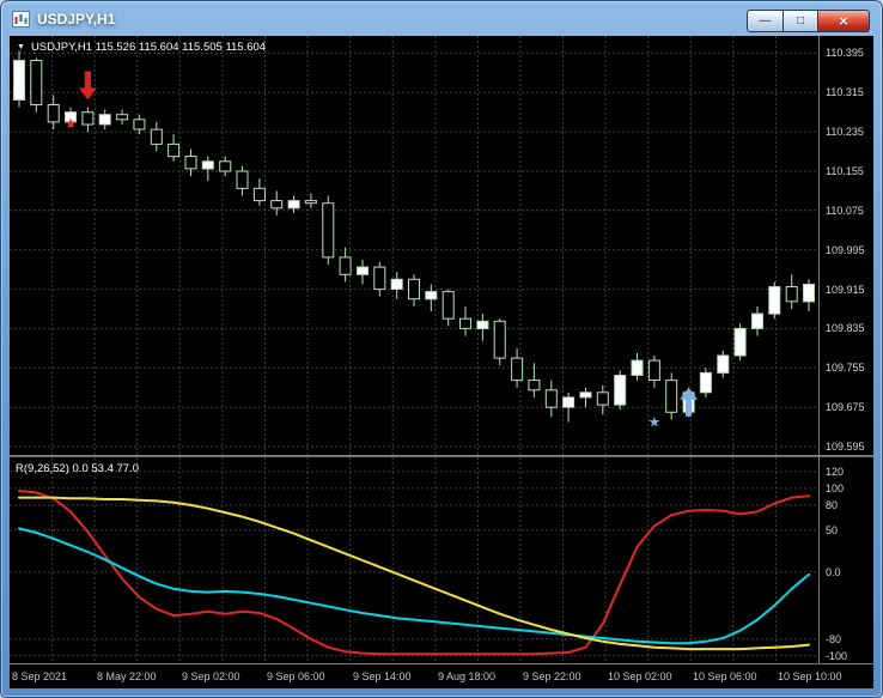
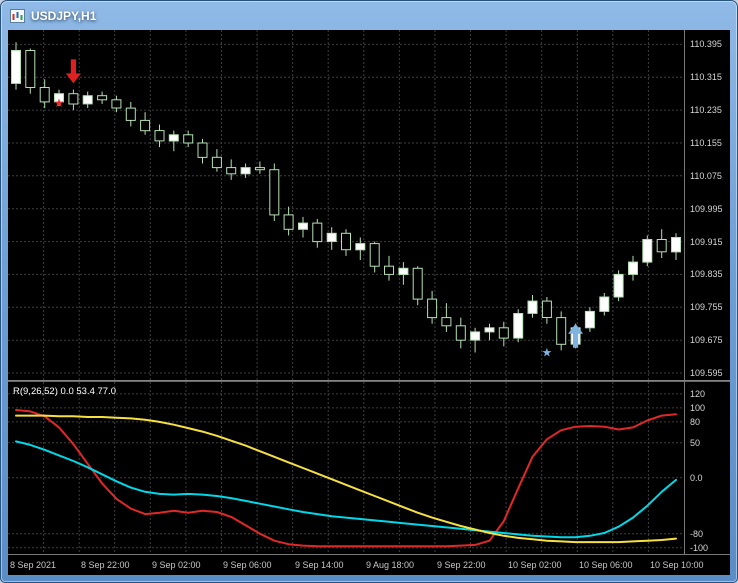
  USDJPY,H1
- —
- □
- ×
  ★
  ★
- USDJPY,H1 115.526 115.604 115.505 115.604
  R(9,26,52) 0.0 53.4 77.0
  110.395
  110.315
  110.235
  110.155
  110.075
  109.995
  109.915
  109.835
  109.755
  109.675
  109.595
  120
  100
  80
  50
  0.0
  -80
  -100
  8 Sep 2021
- 8 May 22:00
+ 8 Sep 22:00
  9 Sep 02:00
  9 Sep 06:00
  9 Sep 14:00
  9 Aug 18:00
  9 Sep 22:00
  10 Sep 02:00
  10 Sep 06:00
  10 Sep 10:00
